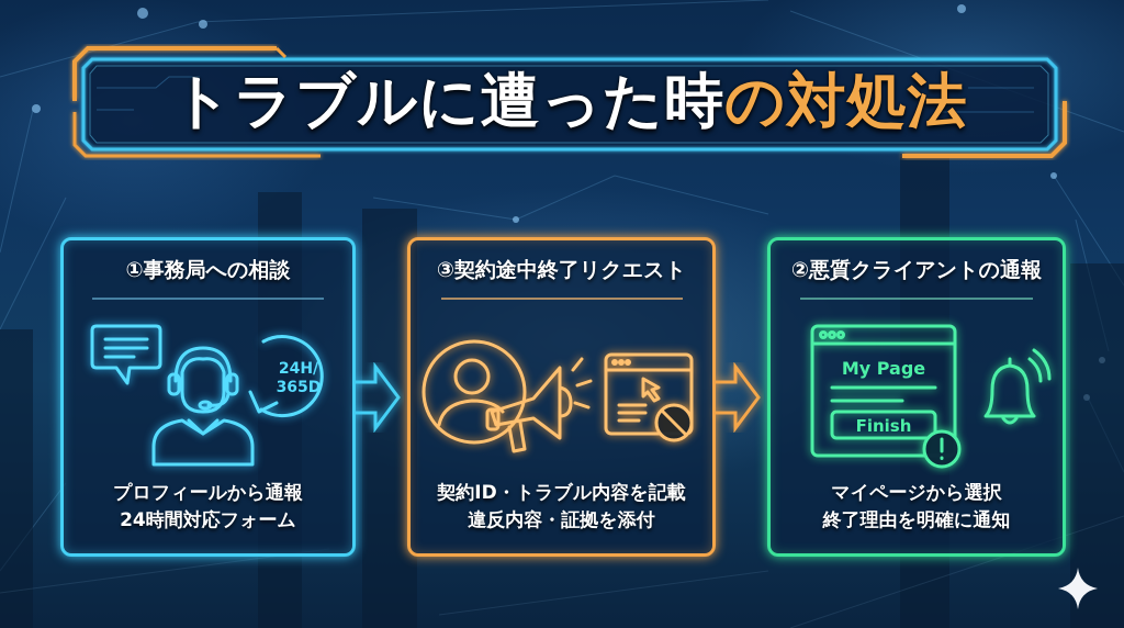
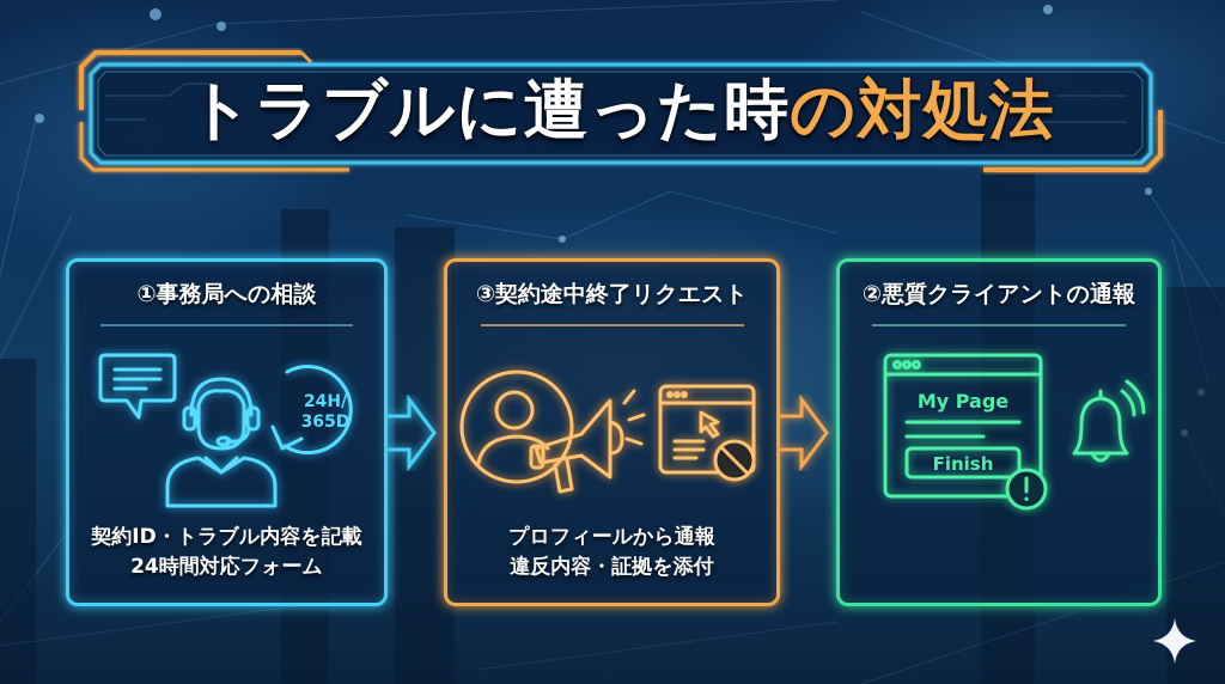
  トラブルに遭った時
  の対処法
  ①事務局への相談
  24H/
  365D
- プロフィールから通報
+ 契約ID・トラブル内容を記載
  24時間対応フォーム
  ③契約途中終了リクエスト
- 契約ID・トラブル内容を記載
+ プロフィールから通報
  違反内容・証拠を添付
  ②悪質クライアントの通報
  My Page
  Finish
- マイページから選択
- 終了理由を明確に通知
